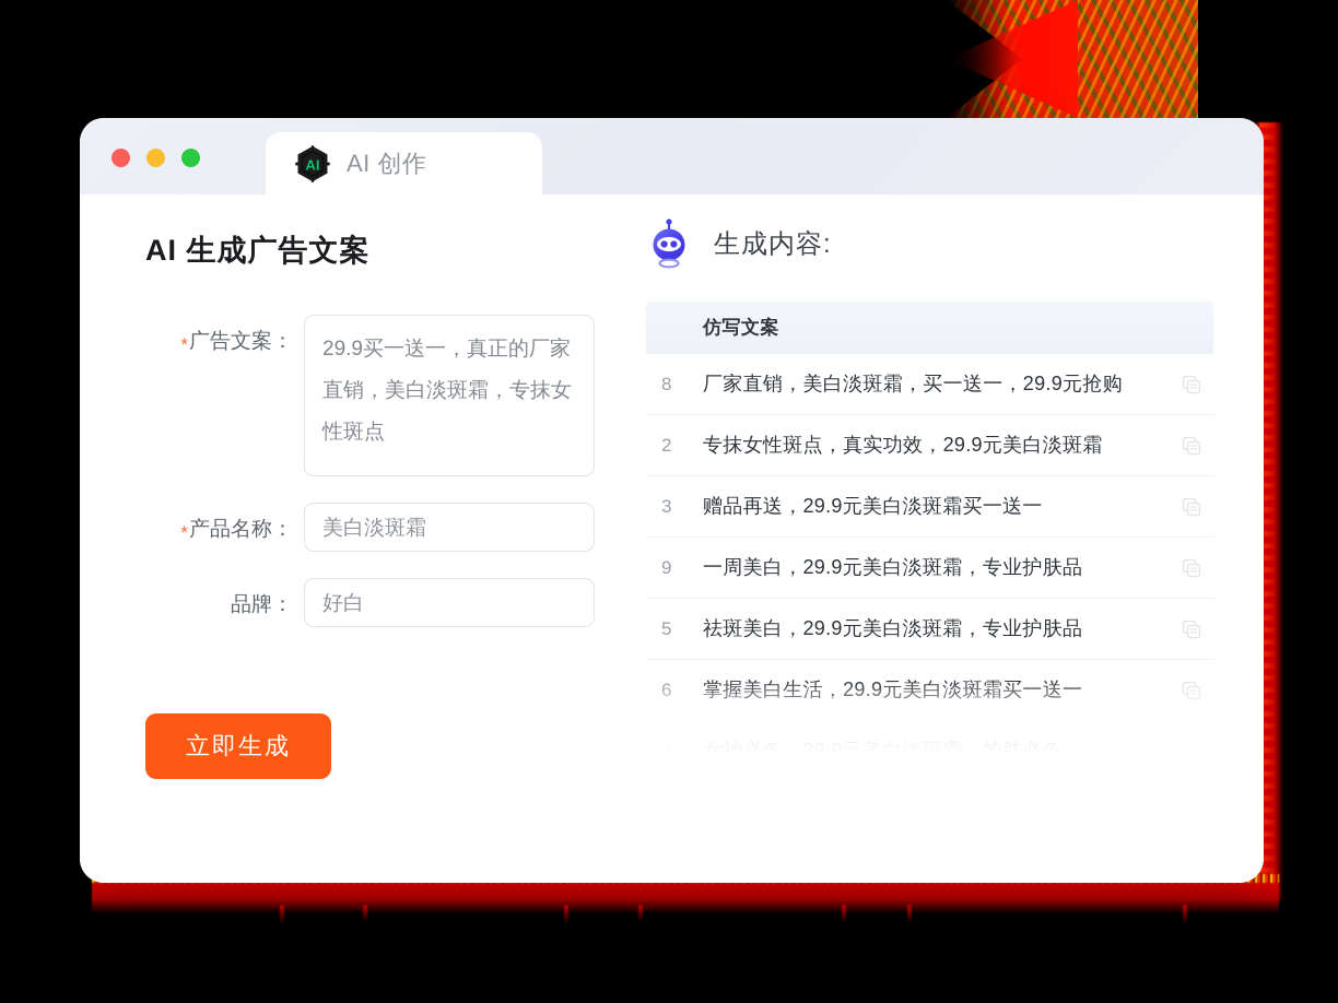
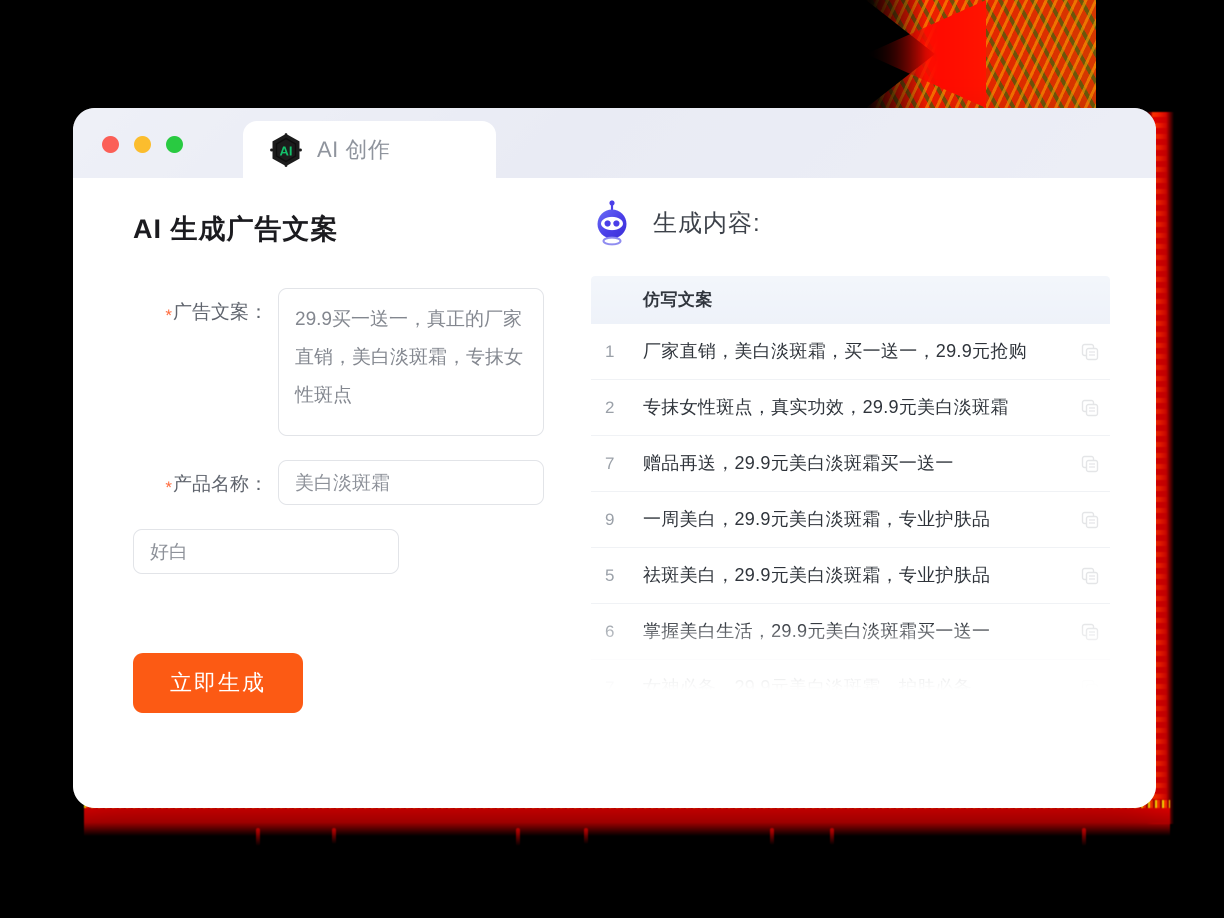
  AI
  AI 创作
  AI 生成广告文案
  *广告文案：
  *产品名称：
  美白淡斑霜
- 品牌：
  好白
  立即生成
  生成内容:
  仿写文案
- 8
+ 1
  厂家直销，美白淡斑霜，买一送一，29.9元抢购
  2
  专抹女性斑点，真实功效，29.9元美白淡斑霜
- 3
+ 7
  赠品再送，29.9元美白淡斑霜买一送一
  9
  一周美白，29.9元美白淡斑霜，专业护肤品
  5
  祛斑美白，29.9元美白淡斑霜，专业护肤品
